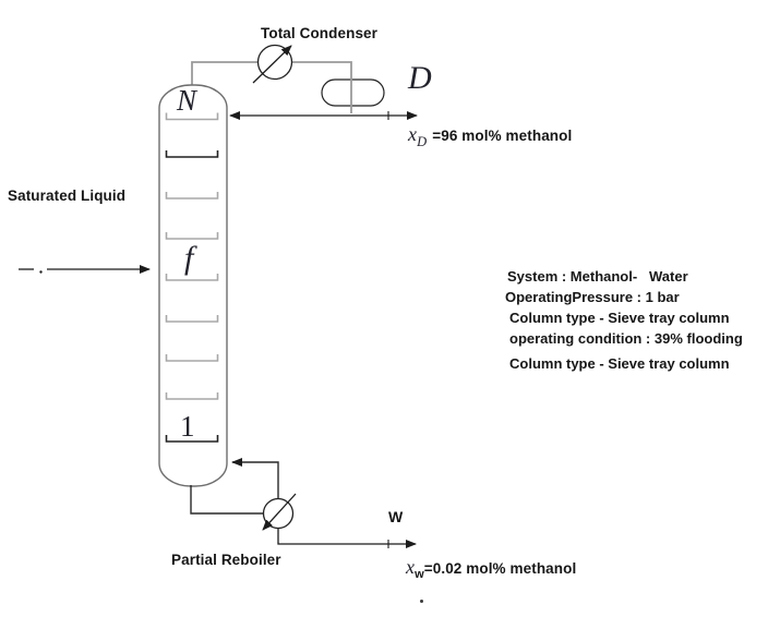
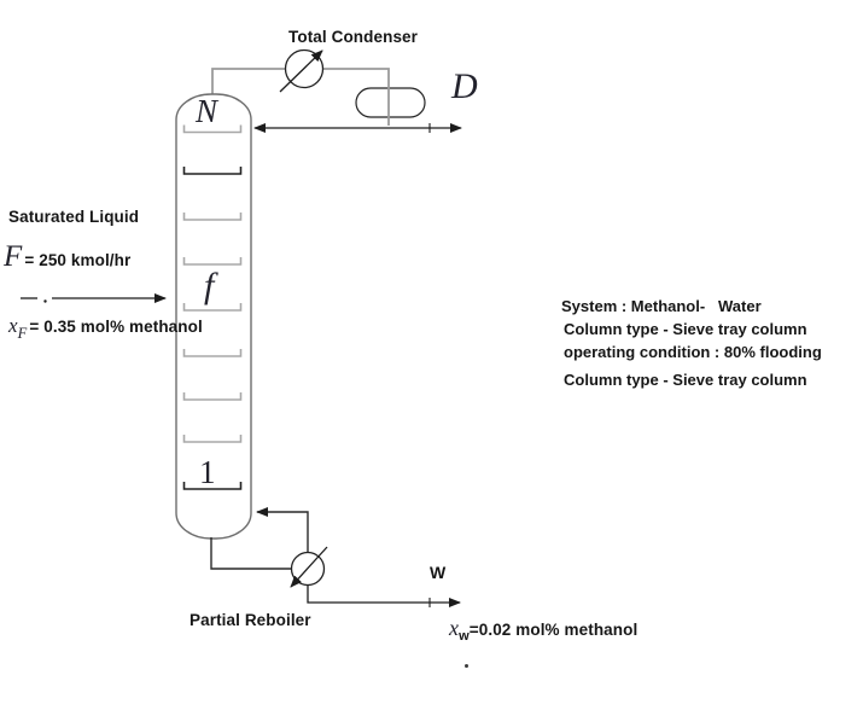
  Total Condenser
  D
- xD =96 mol% methanol
  Saturated Liquid
+ F = 250 kmol/hr
+ xF = 0.35 mol% methanol
  N
  f
  1
  System : Methanol- Water
- OperatingPressure : 1 bar
  Column type - Sieve tray column
- operating condition : 39% flooding
+ operating condition : 80% flooding
  Column type - Sieve tray column
  Partial Reboiler
  W
  xw=0.02 mol% methanol
